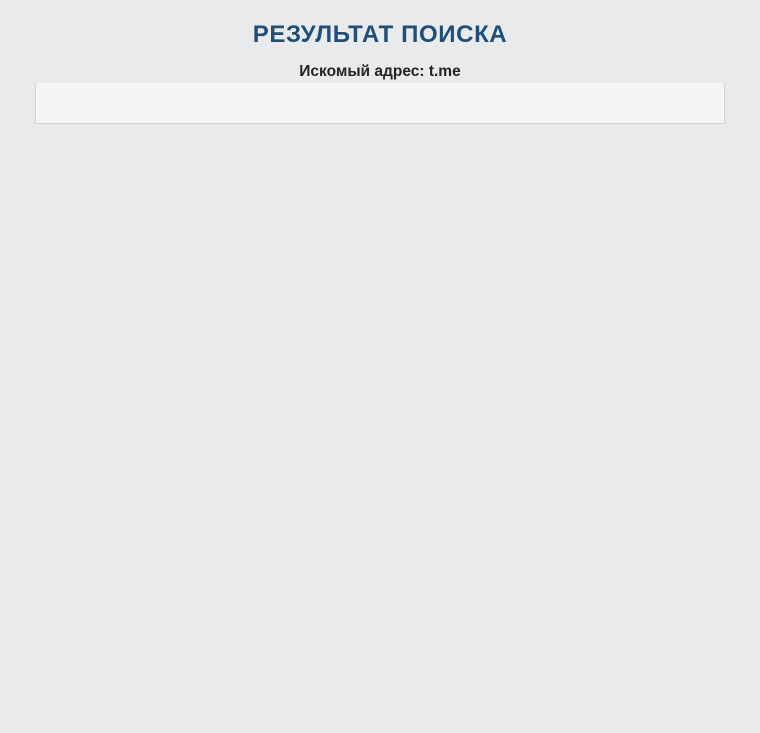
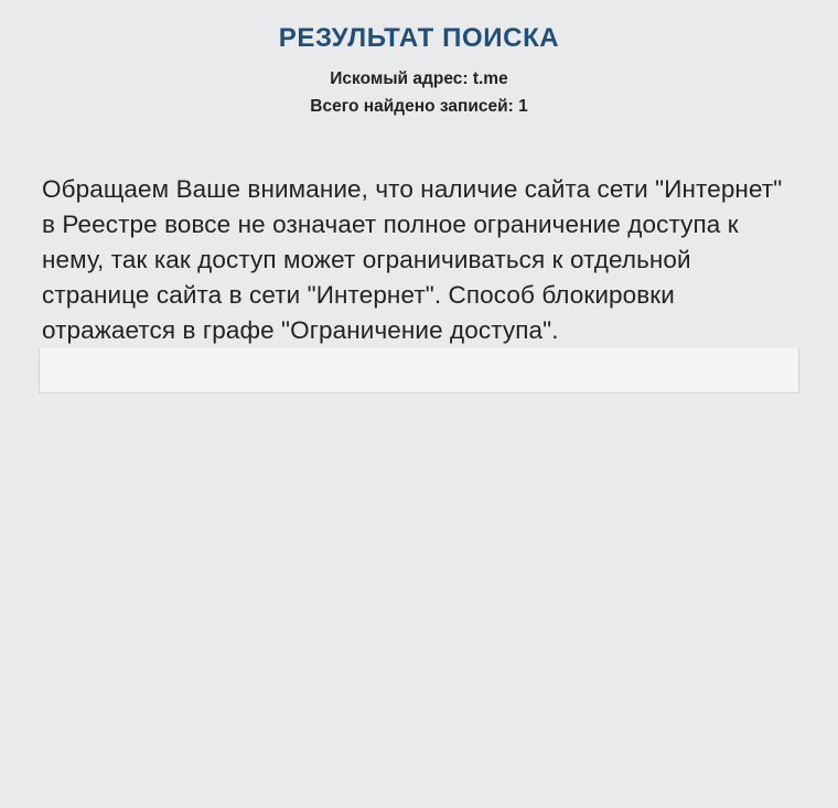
  РЕЗУЛЬТАТ ПОИСКА
  Искомый адрес: t.me
+ Всего найдено записей: 1
+ Обращаем Ваше внимание, что наличие сайта сети "Интернет" в Реестре вовсе не означает полное ограничение доступа к нему, так как доступ может ограничиваться к отдельной странице сайта в сети "Интернет". Способ блокировки отражается в графе "Ограничение доступа".
